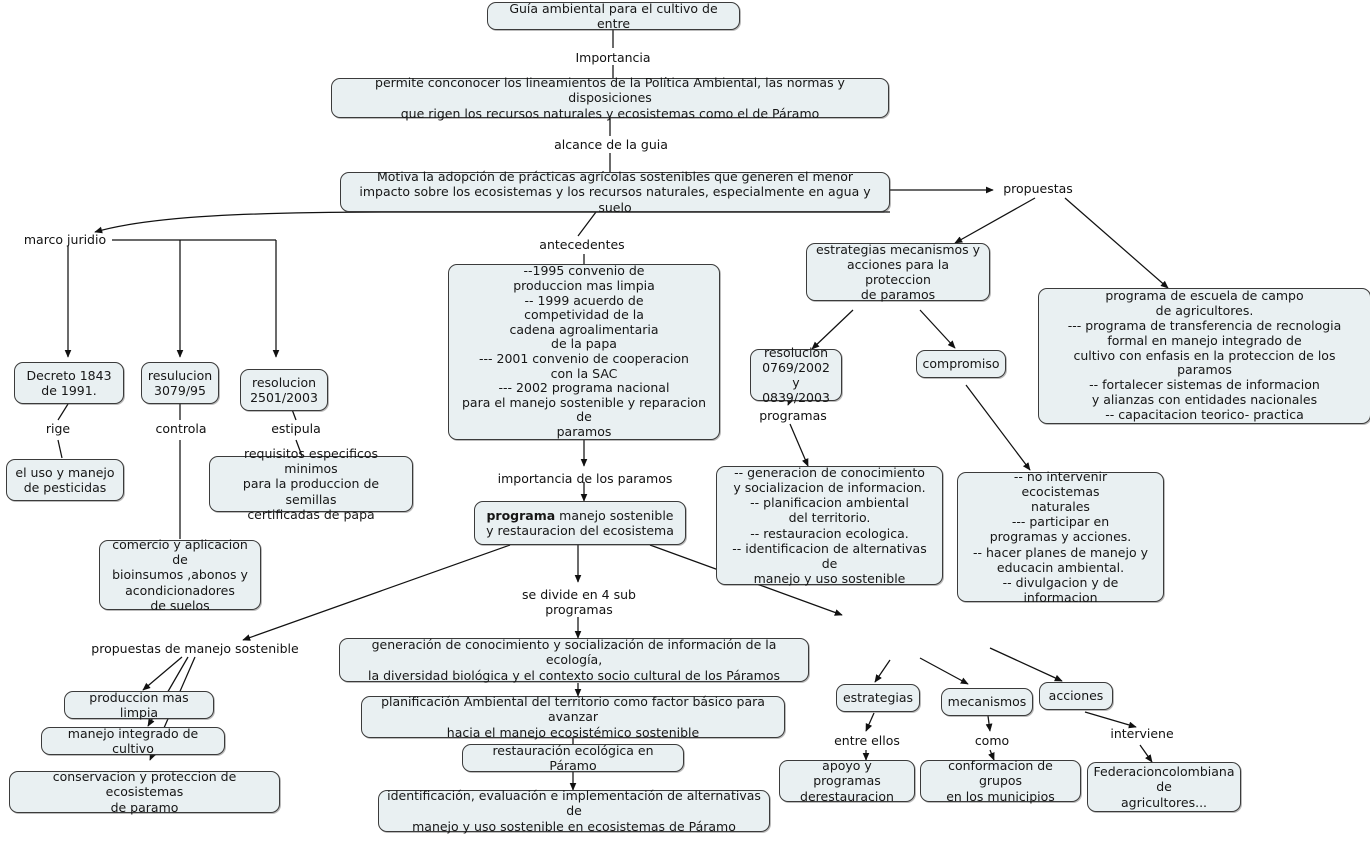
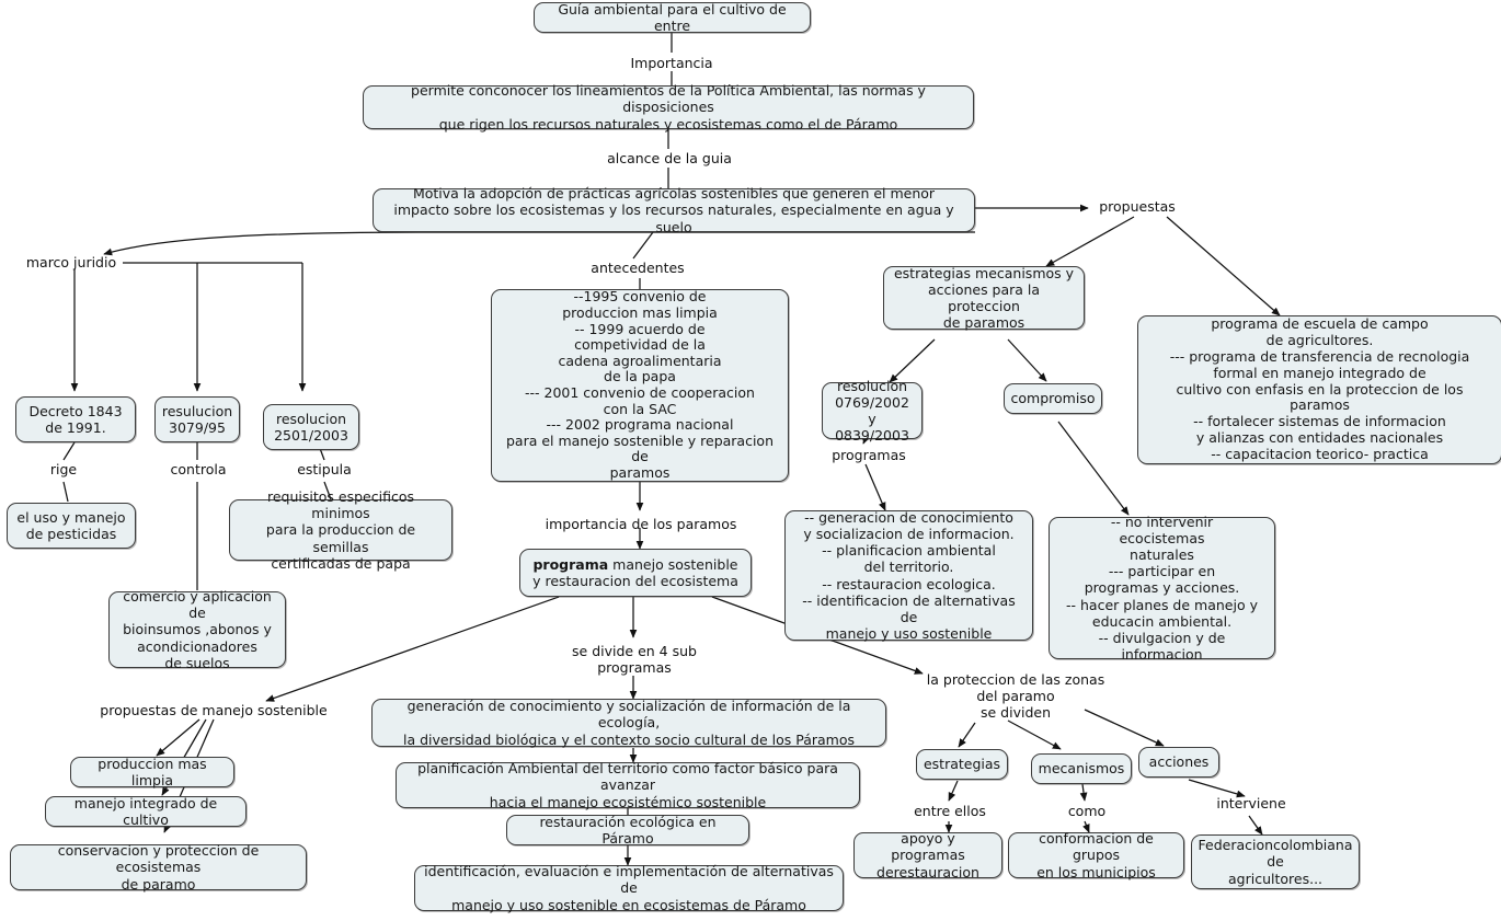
  Guía ambiental para el cultivo de entre
  Importancia
  permite conconocer los lineamientos de la Política Ambiental, las normas y disposiciones
  que rigen los recursos naturales y ecosistemas como el de Páramo
  alcance de la guia
  Motiva la adopción de prácticas agrícolas sostenibles que generen el menor
  impacto sobre los ecosistemas y los recursos naturales, especialmente en agua y suelo
  marco juridio
  propuestas
  antecedentes
  Decreto 1843
  de 1991.
  resulucion
  3079/95
  resolucion
  2501/2003
  rige
  controla
  estipula
  el uso y manejo
  de pesticidas
  requisitos especificos minimos
  para la produccion de semillas
  certificadas de papa
  comercio y aplicacion de
  bioinsumos ,abonos y
  acondicionadores
  de suelos
  --1995 convenio de
  produccion mas limpia
  -- 1999 acuerdo de
  competividad de la
  cadena agroalimentaria
  de la papa
  --- 2001 convenio de cooperacion
  con la SAC
  --- 2002 programa nacional
  para el manejo sostenible y reparacion de
  paramos
  importancia de los paramos
  programa manejo sostenible
  y restauracion del ecosistema
  se divide en 4 sub
  programas
  generación de conocimiento y socialización de información de la ecología,
  la diversidad biológica y el contexto socio cultural de los Páramos
  planificación Ambiental del territorio como factor básico para avanzar
  hacia el manejo ecosistémico sostenible
  restauración ecológica en Páramo
  identificación, evaluación e implementación de alternativas de
  manejo y uso sostenible en ecosistemas de Páramo
  propuestas de manejo sostenible
  produccion mas limpia
  manejo integrado de cultivo
  conservacion y proteccion de ecosistemas
  de paramo
  estrategias mecanismos y
  acciones para la proteccion
  de paramos
  resolucion
  0769/2002 y
  0839/2003
  compromiso
  programas
  programa de escuela de campo
  de agricultores.
  --- programa de transferencia de recnologia
  formal en manejo integrado de
  cultivo con enfasis en la proteccion de los paramos
  -- fortalecer sistemas de informacion
  y alianzas con entidades nacionales
  -- capacitacion teorico- practica
  -- generacion de conocimiento
  y socializacion de informacion.
  -- planificacion ambiental
  del territorio.
  -- restauracion ecologica.
  -- identificacion de alternativas de
  manejo y uso sostenible
  -- no intervenir
  ecocistemas
  naturales
  --- participar en
  programas y acciones.
  -- hacer planes de manejo y
  educacin ambiental.
  -- divulgacion y de informacion
+ la proteccion de las zonas
+ del paramo
+ se dividen
  estrategias
  mecanismos
  acciones
  entre ellos
  como
  interviene
  apoyo y programas
  derestauracion
  conformacion de grupos
  en los municipios
  Federacioncolombiana
  de
  agricultores...
